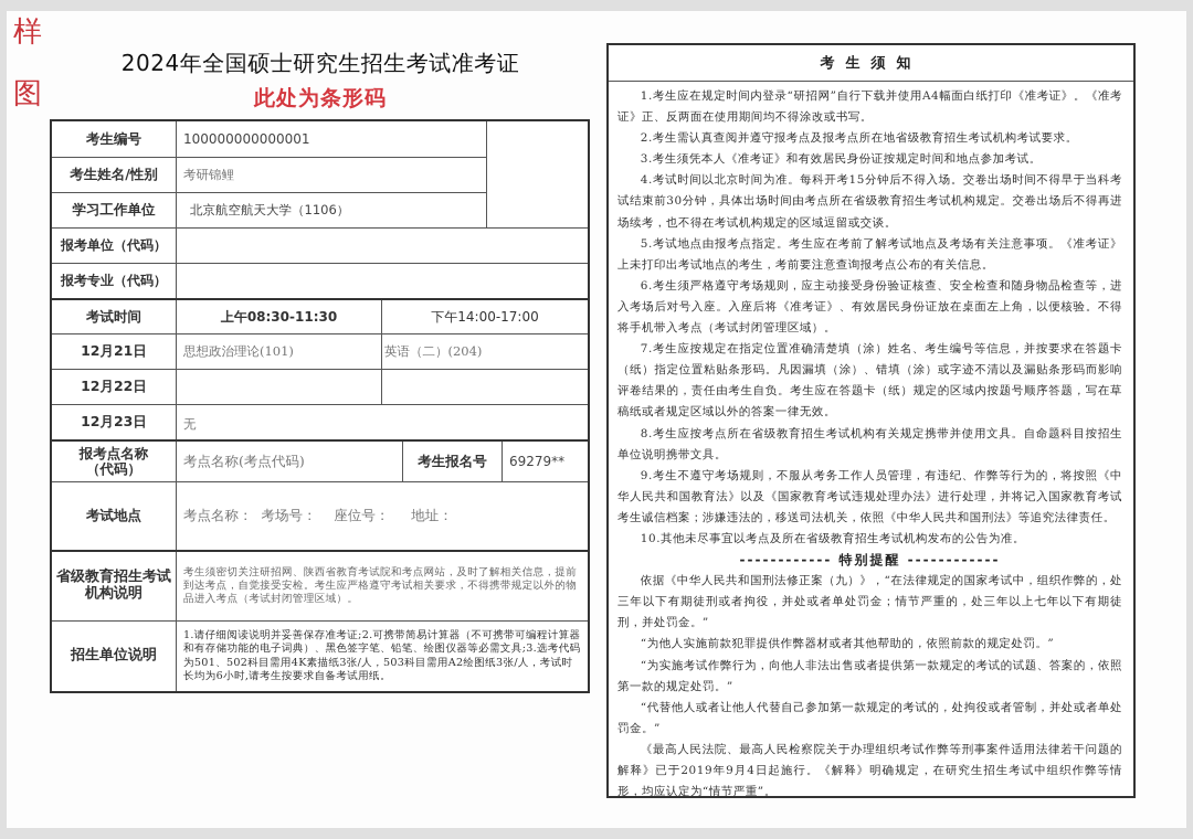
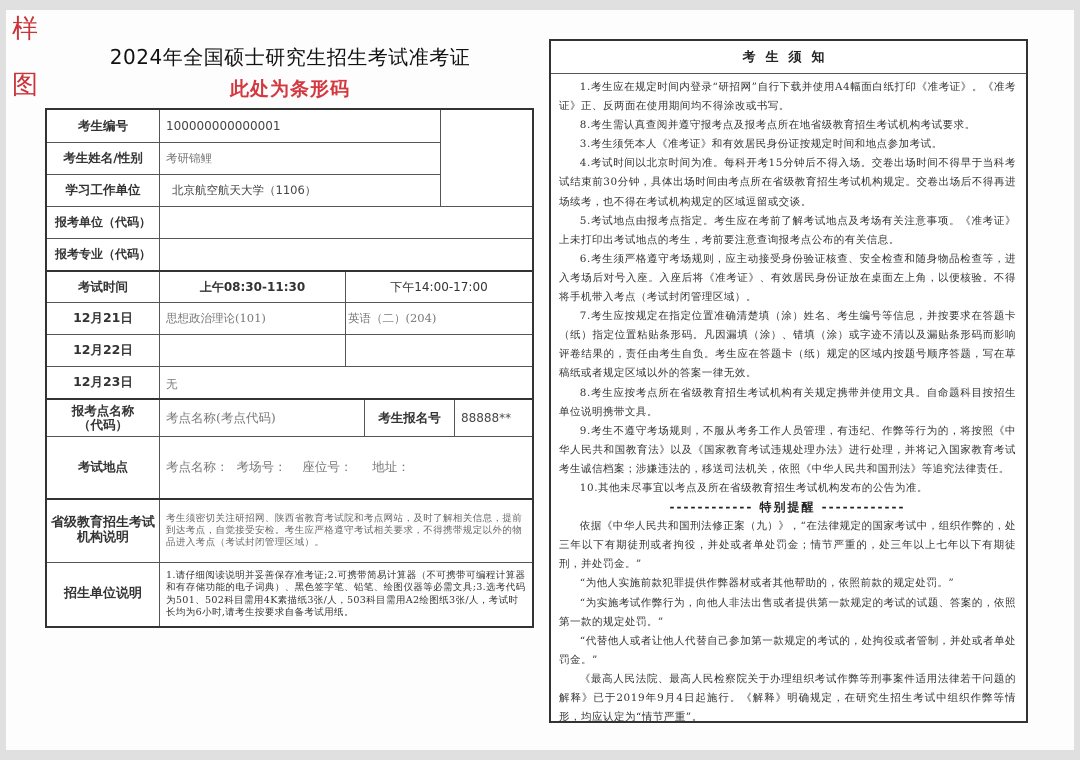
  样
  图
  2024年全国硕士研究生招生考试准考证
  此处为条形码
  考生编号
  100000000000001
  考生姓名/性别
  考研锦鲤
  学习工作单位
  北京航空航天大学（1106）
  报考单位（代码）
  报考专业（代码）
  考试时间
  上午08:30-11:30
  下午14:00-17:00
  12月21日
  思想政治理论(101)
  英语（二）(204)
  12月22日
  12月23日
  无
  报考点名称（代码）
  考点名称(考点代码)
  考生报名号
- 69279**
+ 88888**
  考试地点
  考点名称： 考场号： 座位号： 地址：
  省级教育招生考试机构说明
  考生须密切关注研招网、陕西省教育考试院和考点网站，及时了解相关信息，提前到达考点，自觉接受安检。考生应严格遵守考试相关要求，不得携带规定以外的物品进入考点（考试封闭管理区域）。
  招生单位说明
  1.请仔细阅读说明并妥善保存准考证;2.可携带简易计算器（不可携带可编程计算器和有存储功能的电子词典）、黑色签字笔、铅笔、绘图仪器等必需文具;3.选考代码为501、502科目需用4K素描纸3张/人，503科目需用A2绘图纸3张/人，考试时长均为6小时,请考生按要求自备考试用纸。
  考生须知
  1.考生应在规定时间内登录“研招网”自行下载并使用A4幅面白纸打印《准考证》。《准考证》正、反两面在使用期间均不得涂改或书写。
- 2.考生需认真查阅并遵守报考点及报考点所在地省级教育招生考试机构考试要求。
+ 8.考生需认真查阅并遵守报考点及报考点所在地省级教育招生考试机构考试要求。
  3.考生须凭本人《准考证》和有效居民身份证按规定时间和地点参加考试。
  4.考试时间以北京时间为准。每科开考15分钟后不得入场。交卷出场时间不得早于当科考试结束前30分钟，具体出场时间由考点所在省级教育招生考试机构规定。交卷出场后不得再进场续考，也不得在考试机构规定的区域逗留或交谈。
  5.考试地点由报考点指定。考生应在考前了解考试地点及考场有关注意事项。《准考证》上未打印出考试地点的考生，考前要注意查询报考点公布的有关信息。
  6.考生须严格遵守考场规则，应主动接受身份验证核查、安全检查和随身物品检查等，进入考场后对号入座。入座后将《准考证》、有效居民身份证放在桌面左上角，以便核验。不得将手机带入考点（考试封闭管理区域）。
  7.考生应按规定在指定位置准确清楚填（涂）姓名、考生编号等信息，并按要求在答题卡（纸）指定位置粘贴条形码。凡因漏填（涂）、错填（涂）或字迹不清以及漏贴条形码而影响评卷结果的，责任由考生自负。考生应在答题卡（纸）规定的区域内按题号顺序答题，写在草稿纸或者规定区域以外的答案一律无效。
  8.考生应按考点所在省级教育招生考试机构有关规定携带并使用文具。自命题科目按招生单位说明携带文具。
  9.考生不遵守考场规则，不服从考务工作人员管理，有违纪、作弊等行为的，将按照《中华人民共和国教育法》以及《国家教育考试违规处理办法》进行处理，并将记入国家教育考试考生诚信档案；涉嫌违法的，移送司法机关，依照《中华人民共和国刑法》等追究法律责任。
  10.其他未尽事宜以考点及所在省级教育招生考试机构发布的公告为准。
  ------------ 特别提醒 ------------
  依据《中华人民共和国刑法修正案（九）》，“在法律规定的国家考试中，组织作弊的，处三年以下有期徒刑或者拘役，并处或者单处罚金；情节严重的，处三年以上七年以下有期徒刑，并处罚金。”
  “为他人实施前款犯罪提供作弊器材或者其他帮助的，依照前款的规定处罚。”
  “为实施考试作弊行为，向他人非法出售或者提供第一款规定的考试的试题、答案的，依照第一款的规定处罚。”
  “代替他人或者让他人代替自己参加第一款规定的考试的，处拘役或者管制，并处或者单处罚金。”
  《最高人民法院、最高人民检察院关于办理组织考试作弊等刑事案件适用法律若干问题的解释》已于2019年9月4日起施行。《解释》明确规定，在研究生招生考试中组织作弊等情形，均应认定为“情节严重”。
